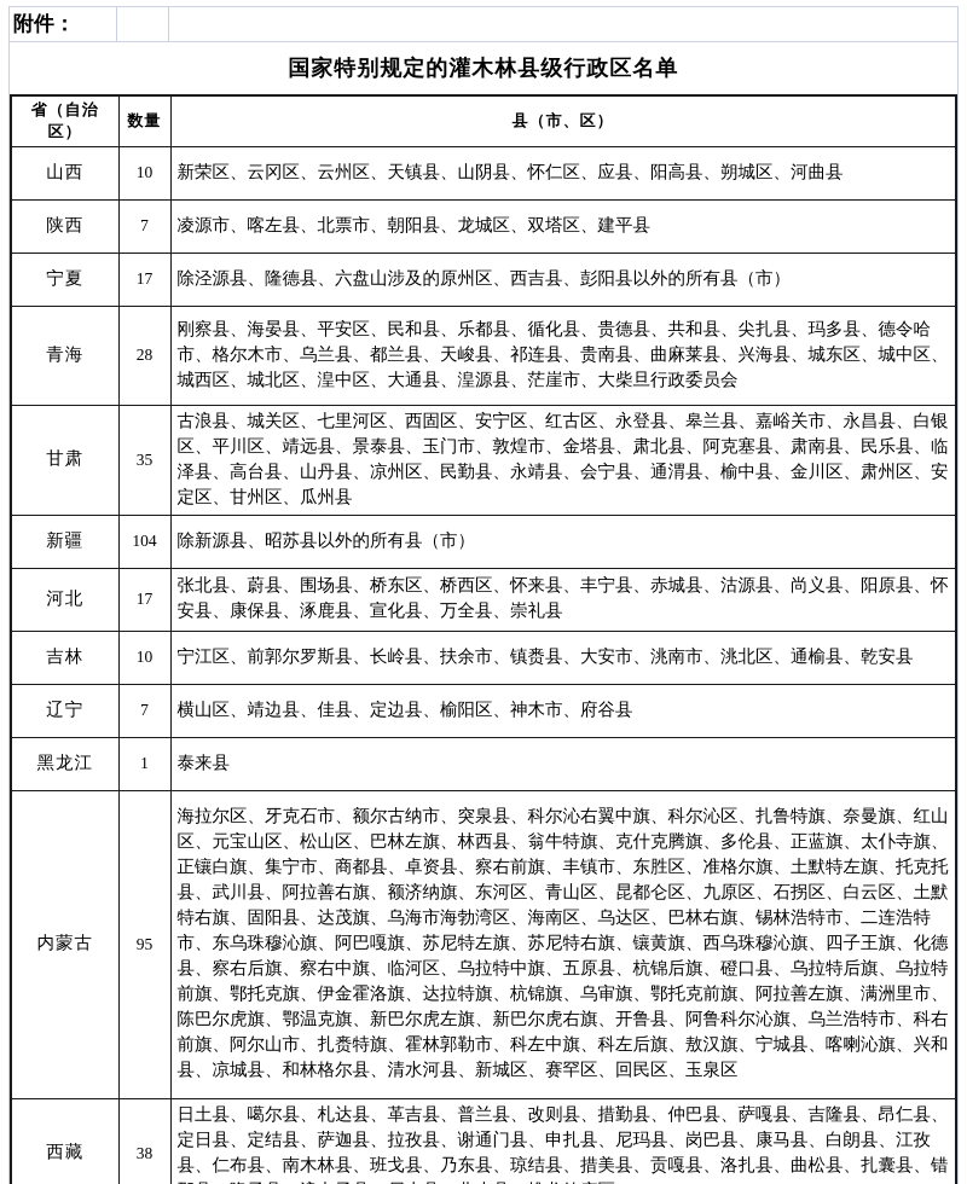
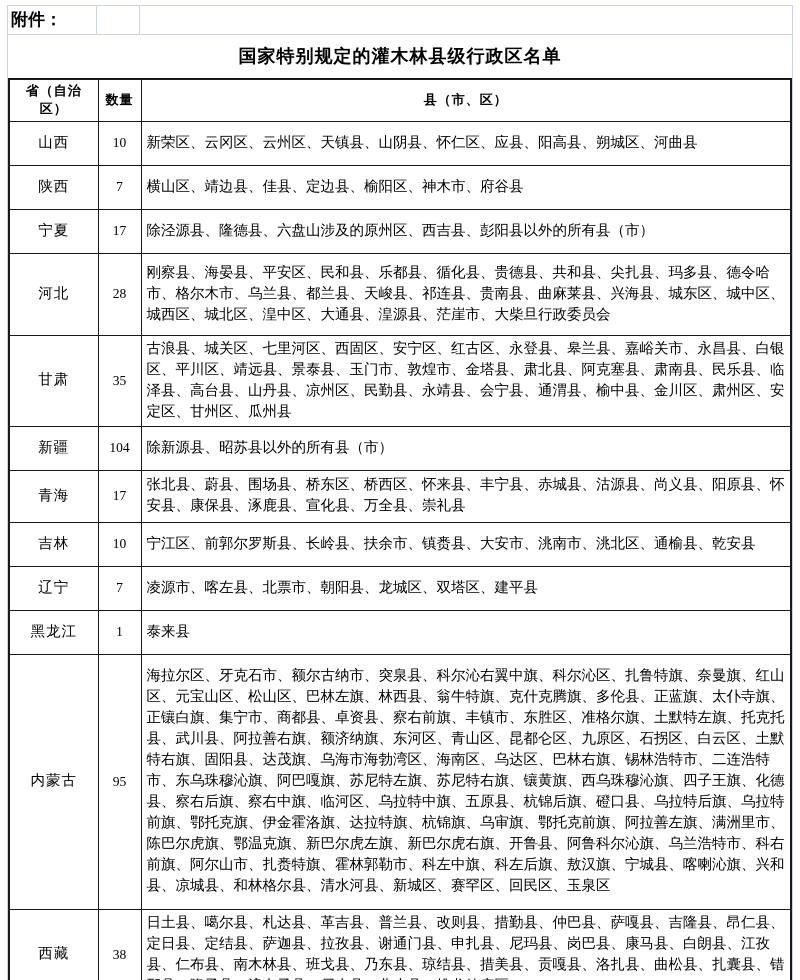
  附件：
  国家特别规定的灌木林县级行政区名单
  省（自治区）	数量	县（市、区）
  山西	10	新荣区、云冈区、云州区、天镇县、山阴县、怀仁区、应县、阳高县、朔城区、河曲县
- 陕西	7	凌源市、喀左县、北票市、朝阳县、龙城区、双塔区、建平县
+ 陕西	7	横山区、靖边县、佳县、定边县、榆阳区、神木市、府谷县
  宁夏	17	除泾源县、隆德县、六盘山涉及的原州区、西吉县、彭阳县以外的所有县（市）
- 青海	28	刚察县、海晏县、平安区、民和县、乐都县、循化县、贵德县、共和县、尖扎县、玛多县、德令哈市、格尔木市、乌兰县、都兰县、天峻县、祁连县、贵南县、曲麻莱县、兴海县、城东区、城中区、城西区、城北区、湟中区、大通县、湟源县、茫崖市、大柴旦行政委员会
+ 河北	28	刚察县、海晏县、平安区、民和县、乐都县、循化县、贵德县、共和县、尖扎县、玛多县、德令哈市、格尔木市、乌兰县、都兰县、天峻县、祁连县、贵南县、曲麻莱县、兴海县、城东区、城中区、城西区、城北区、湟中区、大通县、湟源县、茫崖市、大柴旦行政委员会
  甘肃	35	古浪县、城关区、七里河区、西固区、安宁区、红古区、永登县、皋兰县、嘉峪关市、永昌县、白银区、平川区、靖远县、景泰县、玉门市、敦煌市、金塔县、肃北县、阿克塞县、肃南县、民乐县、临泽县、高台县、山丹县、凉州区、民勤县、永靖县、会宁县、通渭县、榆中县、金川区、肃州区、安定区、甘州区、瓜州县
  新疆	104	除新源县、昭苏县以外的所有县（市）
- 河北	17	张北县、蔚县、围场县、桥东区、桥西区、怀来县、丰宁县、赤城县、沽源县、尚义县、阳原县、怀安县、康保县、涿鹿县、宣化县、万全县、崇礼县
+ 青海	17	张北县、蔚县、围场县、桥东区、桥西区、怀来县、丰宁县、赤城县、沽源县、尚义县、阳原县、怀安县、康保县、涿鹿县、宣化县、万全县、崇礼县
  吉林	10	宁江区、前郭尔罗斯县、长岭县、扶余市、镇赉县、大安市、洮南市、洮北区、通榆县、乾安县
- 辽宁	7	横山区、靖边县、佳县、定边县、榆阳区、神木市、府谷县
+ 辽宁	7	凌源市、喀左县、北票市、朝阳县、龙城区、双塔区、建平县
  黑龙江	1	泰来县
  内蒙古	95	海拉尔区、牙克石市、额尔古纳市、突泉县、科尔沁右翼中旗、科尔沁区、扎鲁特旗、奈曼旗、红山区、元宝山区、松山区、巴林左旗、林西县、翁牛特旗、克什克腾旗、多伦县、正蓝旗、太仆寺旗、正镶白旗、集宁市、商都县、卓资县、察右前旗、丰镇市、东胜区、准格尔旗、土默特左旗、托克托县、武川县、阿拉善右旗、额济纳旗、东河区、青山区、昆都仑区、九原区、石拐区、白云区、土默特右旗、固阳县、达茂旗、乌海市海勃湾区、海南区、乌达区、巴林右旗、锡林浩特市、二连浩特市、东乌珠穆沁旗、阿巴嘎旗、苏尼特左旗、苏尼特右旗、镶黄旗、西乌珠穆沁旗、四子王旗、化德县、察右后旗、察右中旗、临河区、乌拉特中旗、五原县、杭锦后旗、磴口县、乌拉特后旗、乌拉特前旗、鄂托克旗、伊金霍洛旗、达拉特旗、杭锦旗、乌审旗、鄂托克前旗、阿拉善左旗、满洲里市、陈巴尔虎旗、鄂温克旗、新巴尔虎左旗、新巴尔虎右旗、开鲁县、阿鲁科尔沁旗、乌兰浩特市、科右前旗、阿尔山市、扎赉特旗、霍林郭勒市、科左中旗、科左后旗、敖汉旗、宁城县、喀喇沁旗、兴和县、凉城县、和林格尔县、清水河县、新城区、赛罕区、回民区、玉泉区
  西藏	38	日土县、噶尔县、札达县、革吉县、普兰县、改则县、措勤县、仲巴县、萨嘎县、吉隆县、昂仁县、定日县、定结县、萨迦县、拉孜县、谢通门县、申扎县、尼玛县、岗巴县、康马县、白朗县、江孜县、仁布县、南木林县、班戈县、乃东县、琼结县、措美县、贡嘎县、洛扎县、曲松县、扎囊县、错
